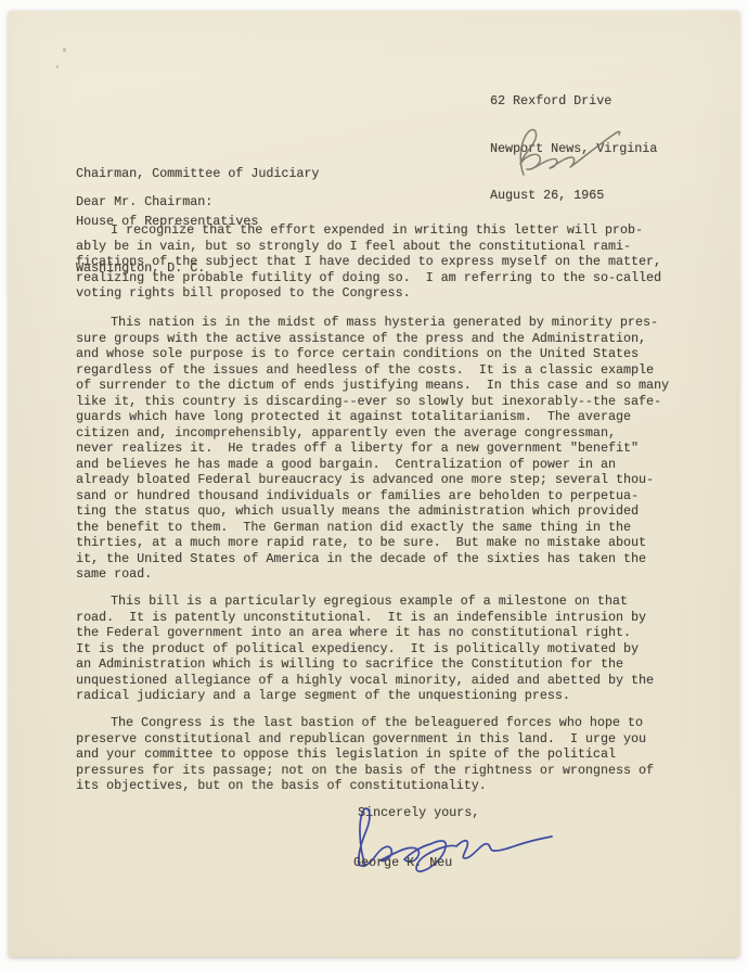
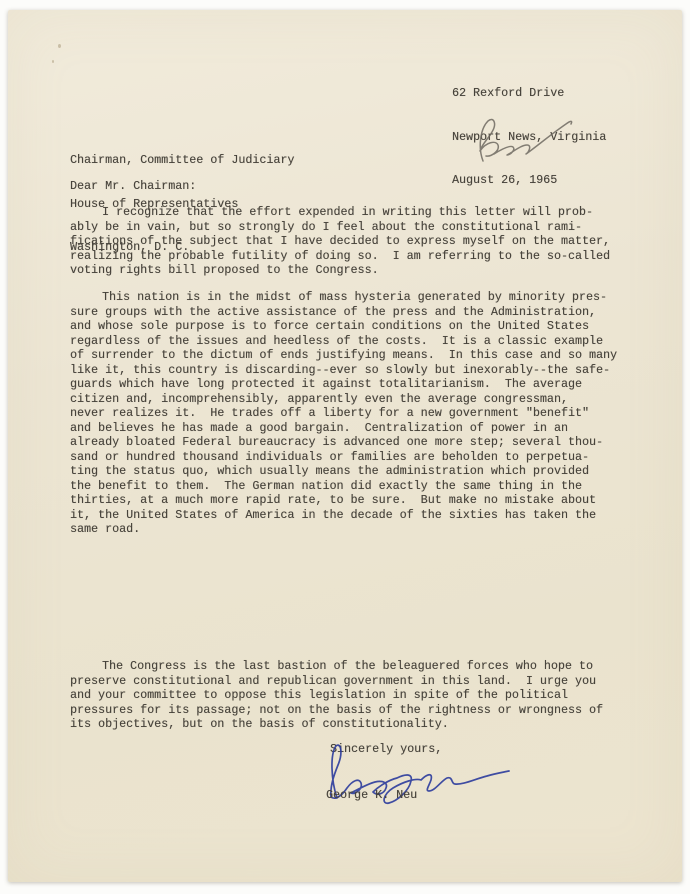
  62 Rexford Drive
  Newport News, Virginia
  August 26, 1965
  Chairman, Committee of Judiciary
  House of Representatives
  Washington, D. C.
  Dear Mr. Chairman:
  I recognize that the effort expended in writing this letter will prob-
  ably be in vain, but so strongly do I feel about the constitutional rami-
  fications of the subject that I have decided to express myself on the matter,
  realizing the probable futility of doing so. I am referring to the so-called
  voting rights bill proposed to the Congress.
  This nation is in the midst of mass hysteria generated by minority pres-
  sure groups with the active assistance of the press and the Administration,
  and whose sole purpose is to force certain conditions on the United States
  regardless of the issues and heedless of the costs. It is a classic example
  of surrender to the dictum of ends justifying means. In this case and so many
  like it, this country is discarding--ever so slowly but inexorably--the safe-
  guards which have long protected it against totalitarianism. The average
  citizen and, incomprehensibly, apparently even the average congressman,
  never realizes it. He trades off a liberty for a new government "benefit"
  and believes he has made a good bargain. Centralization of power in an
  already bloated Federal bureaucracy is advanced one more step; several thou-
  sand or hundred thousand individuals or families are beholden to perpetua-
  ting the status quo, which usually means the administration which provided
  the benefit to them. The German nation did exactly the same thing in the
  thirties, at a much more rapid rate, to be sure. But make no mistake about
  it, the United States of America in the decade of the sixties has taken the
  same road.
- This bill is a particularly egregious example of a milestone on that
- road. It is patently unconstitutional. It is an indefensible intrusion by
- the Federal government into an area where it has no constitutional right.
- It is the product of political expediency. It is politically motivated by
- an Administration which is willing to sacrifice the Constitution for the
- unquestioned allegiance of a highly vocal minority, aided and abetted by the
- radical judiciary and a large segment of the unquestioning press.
  The Congress is the last bastion of the beleaguered forces who hope to
  preserve constitutional and republican government in this land. I urge you
  and your committee to oppose this legislation in spite of the political
  pressures for its passage; not on the basis of the rightness or wrongness of
  its objectives, but on the basis of constitutionality.
  ncerely yours,
  George K. Neu
